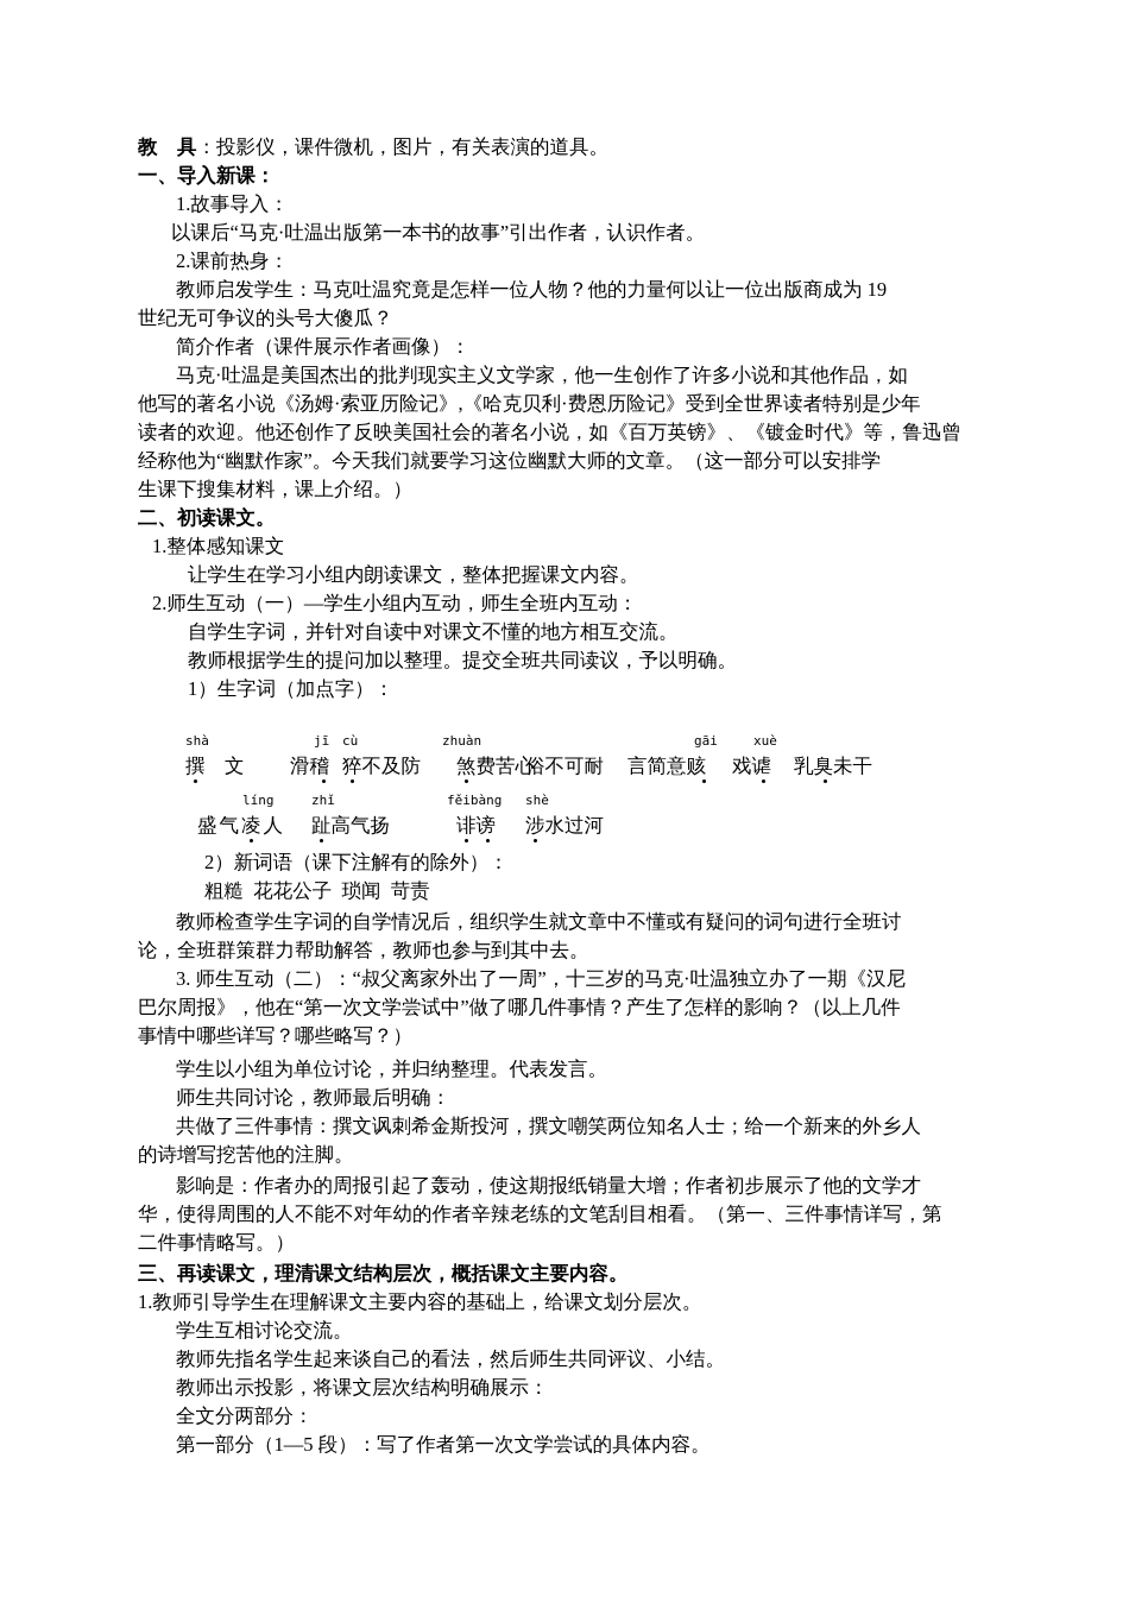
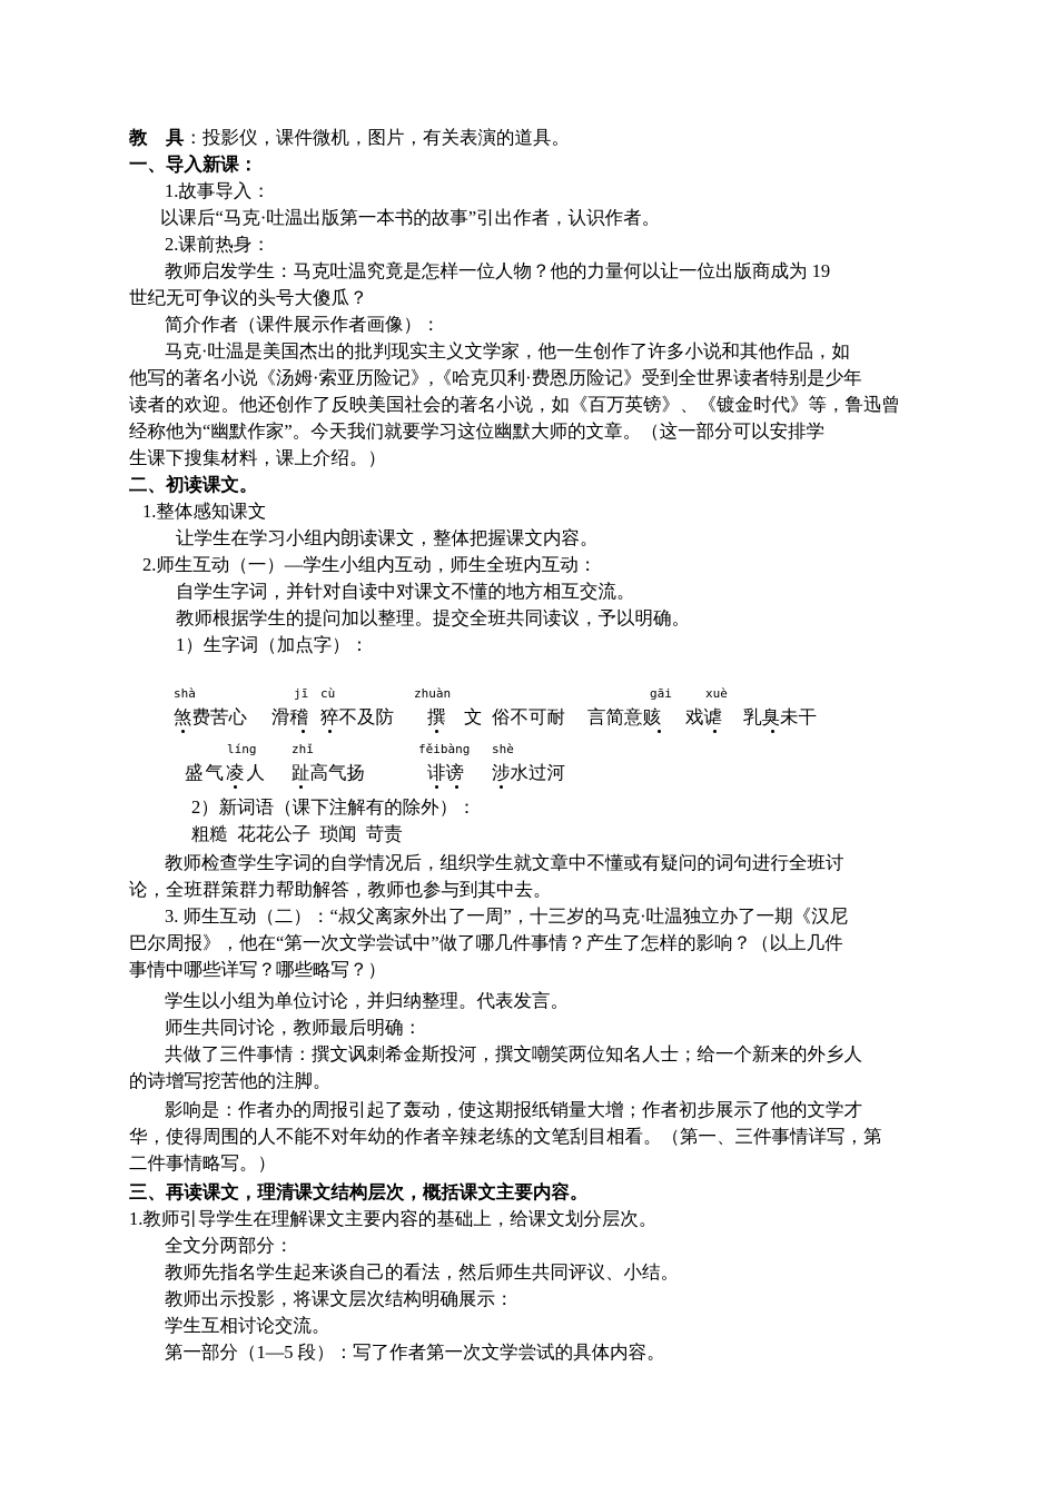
  教 具：投影仪，课件微机，图片，有关表演的道具。
  一、导入新课：
  1.故事导入：
  以课后“马克·吐温出版第一本书的故事”引出作者，认识作者。
  2.课前热身：
  教师启发学生：马克吐温究竟是怎样一位人物？他的力量何以让一位出版商成为 19
  世纪无可争议的头号大傻瓜？
  简介作者（课件展示作者画像）：
  马克·吐温是美国杰出的批判现实主义文学家，他一生创作了许多小说和其他作品，如
  他写的著名小说《汤姆·索亚历险记》,《哈克贝利·费恩历险记》受到全世界读者特别是少年
  读者的欢迎。他还创作了反映美国社会的著名小说，如《百万英镑》、《镀金时代》等，鲁迅曾
  经称他为“幽默作家”。今天我们就要学习这位幽默大师的文章。（这一部分可以安排学
  生课下搜集材料，课上介绍。）
  二、初读课文。
  1.整体感知课文
  让学生在学习小组内朗读课文，整体把握课文内容。
  2.师生互动（一）—学生小组内互动，师生全班内互动：
  自学生字词，并针对自读中对课文不懂的地方相互交流。
  教师根据学生的提问加以整理。提交全班共同读议，予以明确。
  1）生字词（加点字）：
  shà
- 撰 文
+ 煞费苦心
  jī
  滑稽
  cù
  猝不及防
  zhuàn
- 煞费苦心
+ 撰 文
  俗不可耐
  gāi
  言简意赅
  xuè
  戏谑
  乳臭未干
  líng
  盛气凌人
  zhǐ
  趾高气扬
  fěibàng
  诽谤
  shè
  涉水过河
  2）新词语（课下注解有的除外）：
  粗糙 花花公子 琐闻 苛责
  教师检查学生字词的自学情况后，组织学生就文章中不懂或有疑问的词句进行全班讨
  论，全班群策群力帮助解答，教师也参与到其中去。
  3. 师生互动（二）：“叔父离家外出了一周”，十三岁的马克·吐温独立办了一期《汉尼
  巴尔周报》，他在“第一次文学尝试中”做了哪几件事情？产生了怎样的影响？（以上几件
  事情中哪些详写？哪些略写？）
  学生以小组为单位讨论，并归纳整理。代表发言。
  师生共同讨论，教师最后明确：
  共做了三件事情：撰文讽刺希金斯投河，撰文嘲笑两位知名人士；给一个新来的外乡人
  的诗增写挖苦他的注脚。
  影响是：作者办的周报引起了轰动，使这期报纸销量大增；作者初步展示了他的文学才
  华，使得周围的人不能不对年幼的作者辛辣老练的文笔刮目相看。（第一、三件事情详写，第
  二件事情略写。）
  三、再读课文，理清课文结构层次，概括课文主要内容。
  1.教师引导学生在理解课文主要内容的基础上，给课文划分层次。
- 学生互相讨论交流。
+ 全文分两部分：
  教师先指名学生起来谈自己的看法，然后师生共同评议、小结。
  教师出示投影，将课文层次结构明确展示：
- 全文分两部分：
+ 学生互相讨论交流。
  第一部分（1—5 段）：写了作者第一次文学尝试的具体内容。
